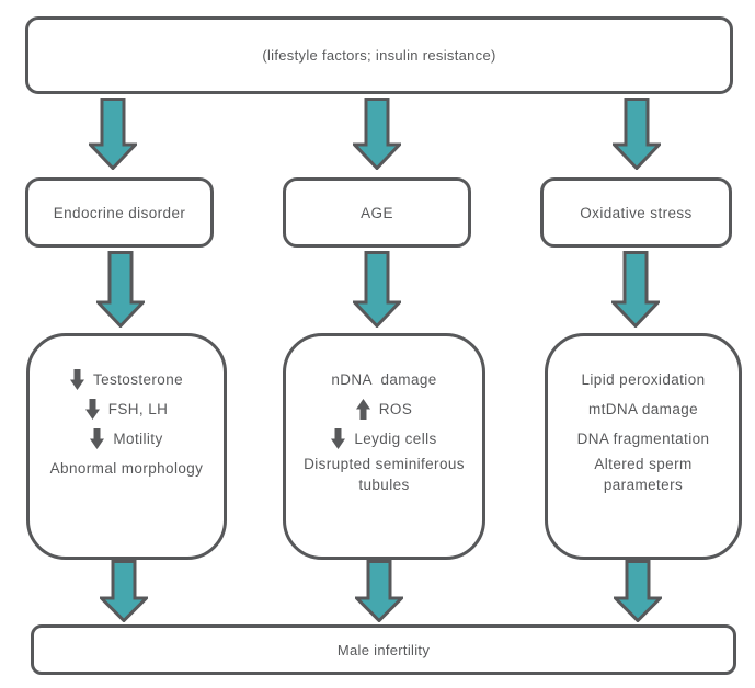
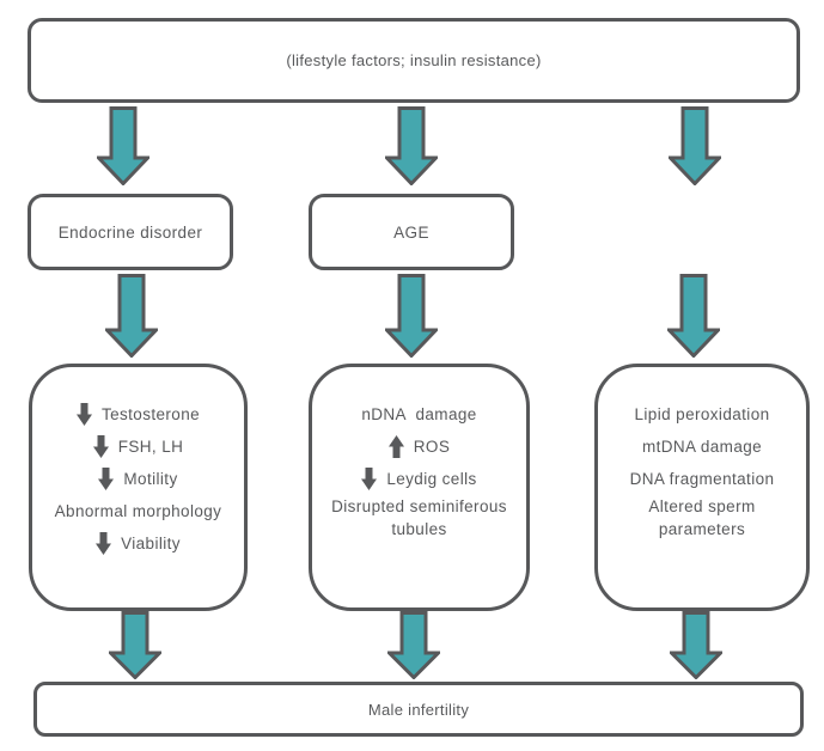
  (lifestyle factors; insulin resistance)
  Endocrine disorder
  AGE
- Oxidative stress
  Testosterone
  FSH, LH
  Motility
  Abnormal morphology
+ Viability
  nDNA damage
  ROS
  Leydig cells
  Disrupted seminiferous tubules
  Lipid peroxidation
  mtDNA damage
  DNA fragmentation
  Altered sperm parameters
  Male infertility
